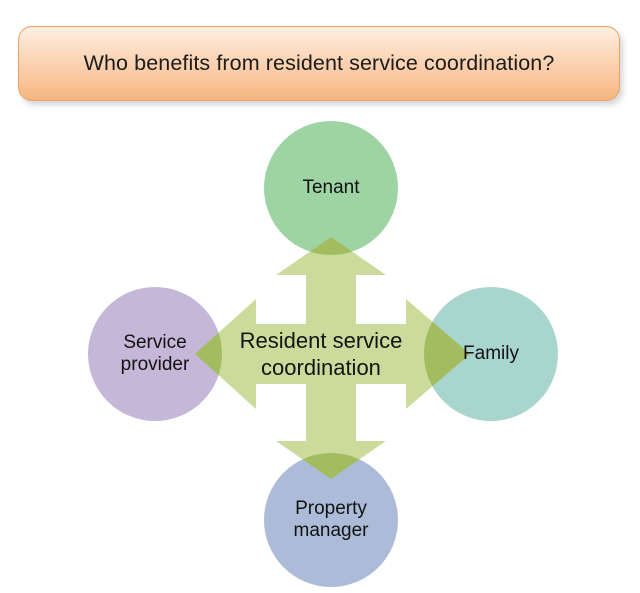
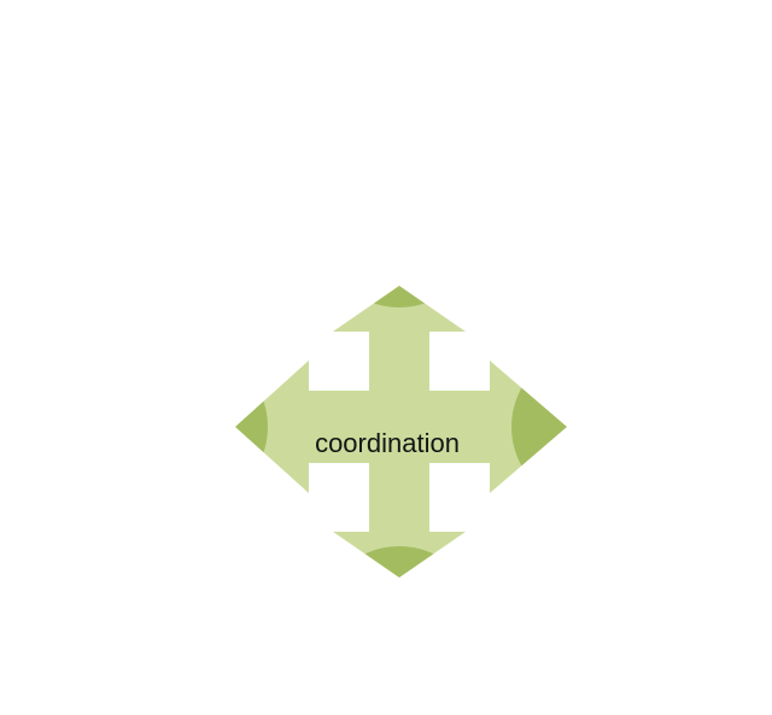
- Who benefits from resident service coordination?
- Tenant
- Service
- provider
- Family
- Property
- manager
- Resident service
  coordination
